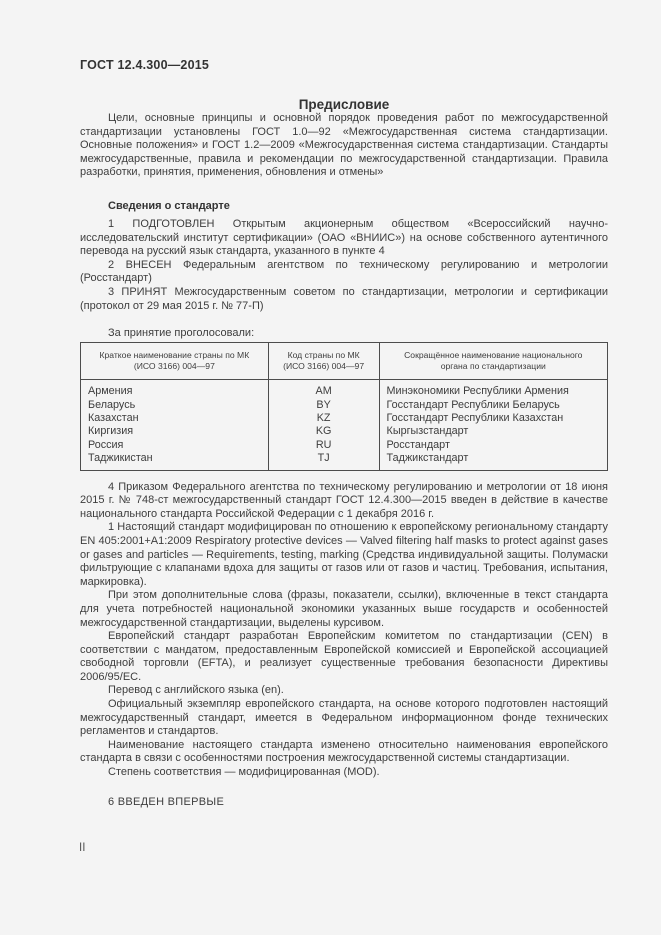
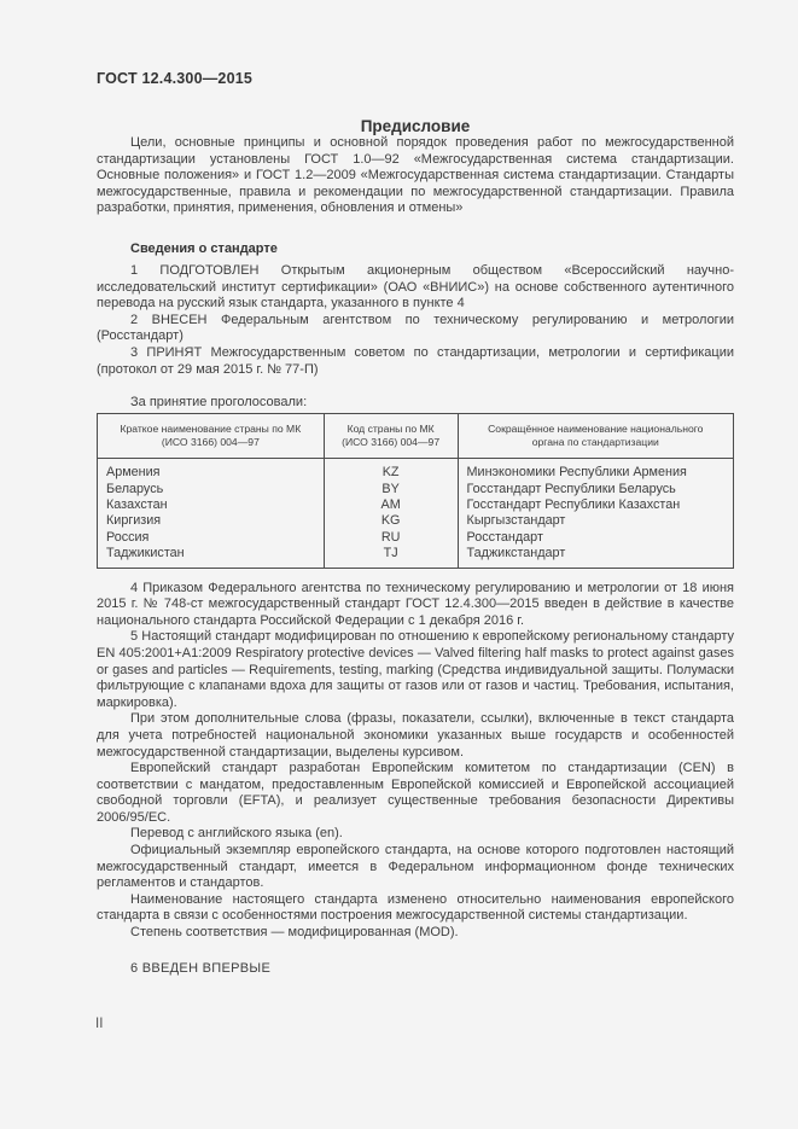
  ГОСТ 12.4.300—2015
  Предисловие
  Цели, основные принципы и основной порядок проведения работ по межгосударственной стандартизации установлены ГОСТ 1.0—92 «Межгосударственная система стандартизации. Основные положения» и ГОСТ 1.2—2009 «Межгосударственная система стандартизации. Стандарты межгосударственные, правила и рекомендации по межгосударственной стандартизации. Правила разработки, принятия, применения, обновления и отмены»
  Сведения о стандарте
  1 ПОДГОТОВЛЕН Открытым акционерным обществом «Всероссийский научно-исследовательский институт сертификации» (ОАО «ВНИИС») на основе собственного аутентичного перевода на русский язык стандарта, указанного в пункте 4
  2 ВНЕСЕН Федеральным агентством по техническому регулированию и метрологии (Росстандарт)
  3 ПРИНЯТ Межгосударственным советом по стандартизации, метрологии и сертификации (протокол от 29 мая 2015 г. № 77-П)
  За принятие проголосовали:
  Краткое наименование страны по МК (ИСО 3166) 004—97	Код страны по МК (ИСО 3166) 004—97	Сокращённое наименование национального органа по стандартизации
- Армения	AM	Минэкономики Республики Армения
+ Армения	KZ	Минэкономики Республики Армения
  Беларусь	BY	Госстандарт Республики Беларусь
- Казахстан	KZ	Госстандарт Республики Казахстан
+ Казахстан	AM	Госстандарт Республики Казахстан
  Киргизия	KG	Кыргызстандарт
  Россия	RU	Росстандарт
  Таджикистан	TJ	Таджикстандарт
  4 Приказом Федерального агентства по техническому регулированию и метрологии от 18 июня 2015 г. № 748-ст межгосударственный стандарт ГОСТ 12.4.300—2015 введен в действие в качестве национального стандарта Российской Федерации с 1 декабря 2016 г.
- 1 Настоящий стандарт модифицирован по отношению к европейскому региональному стандарту EN 405:2001+A1:2009 Respiratory protective devices — Valved filtering half masks to protect against gases or gases and particles — Requirements, testing, marking (Средства индивидуальной защиты. Полумаски фильтрующие с клапанами вдоха для защиты от газов или от газов и частиц. Требования, испытания, маркировка).
+ 5 Настоящий стандарт модифицирован по отношению к европейскому региональному стандарту EN 405:2001+A1:2009 Respiratory protective devices — Valved filtering half masks to protect against gases or gases and particles — Requirements, testing, marking (Средства индивидуальной защиты. Полумаски фильтрующие с клапанами вдоха для защиты от газов или от газов и частиц. Требования, испытания, маркировка).
  При этом дополнительные слова (фразы, показатели, ссылки), включенные в текст стандарта для учета потребностей национальной экономики указанных выше государств и особенностей межгосударственной стандартизации, выделены курсивом.
  Европейский стандарт разработан Европейским комитетом по стандартизации (CEN) в соответствии с мандатом, предоставленным Европейской комиссией и Европейской ассоциацией свободной торговли (EFTA), и реализует существенные требования безопасности Директивы 2006/95/EC.
  Перевод с английского языка (en).
  Официальный экземпляр европейского стандарта, на основе которого подготовлен настоящий межгосударственный стандарт, имеется в Федеральном информационном фонде технических регламентов и стандартов.
  Наименование настоящего стандарта изменено относительно наименования европейского стандарта в связи с особенностями построения межгосударственной системы стандартизации.
  Степень соответствия — модифицированная (MOD).
  6 ВВЕДЕН ВПЕРВЫЕ
  II
